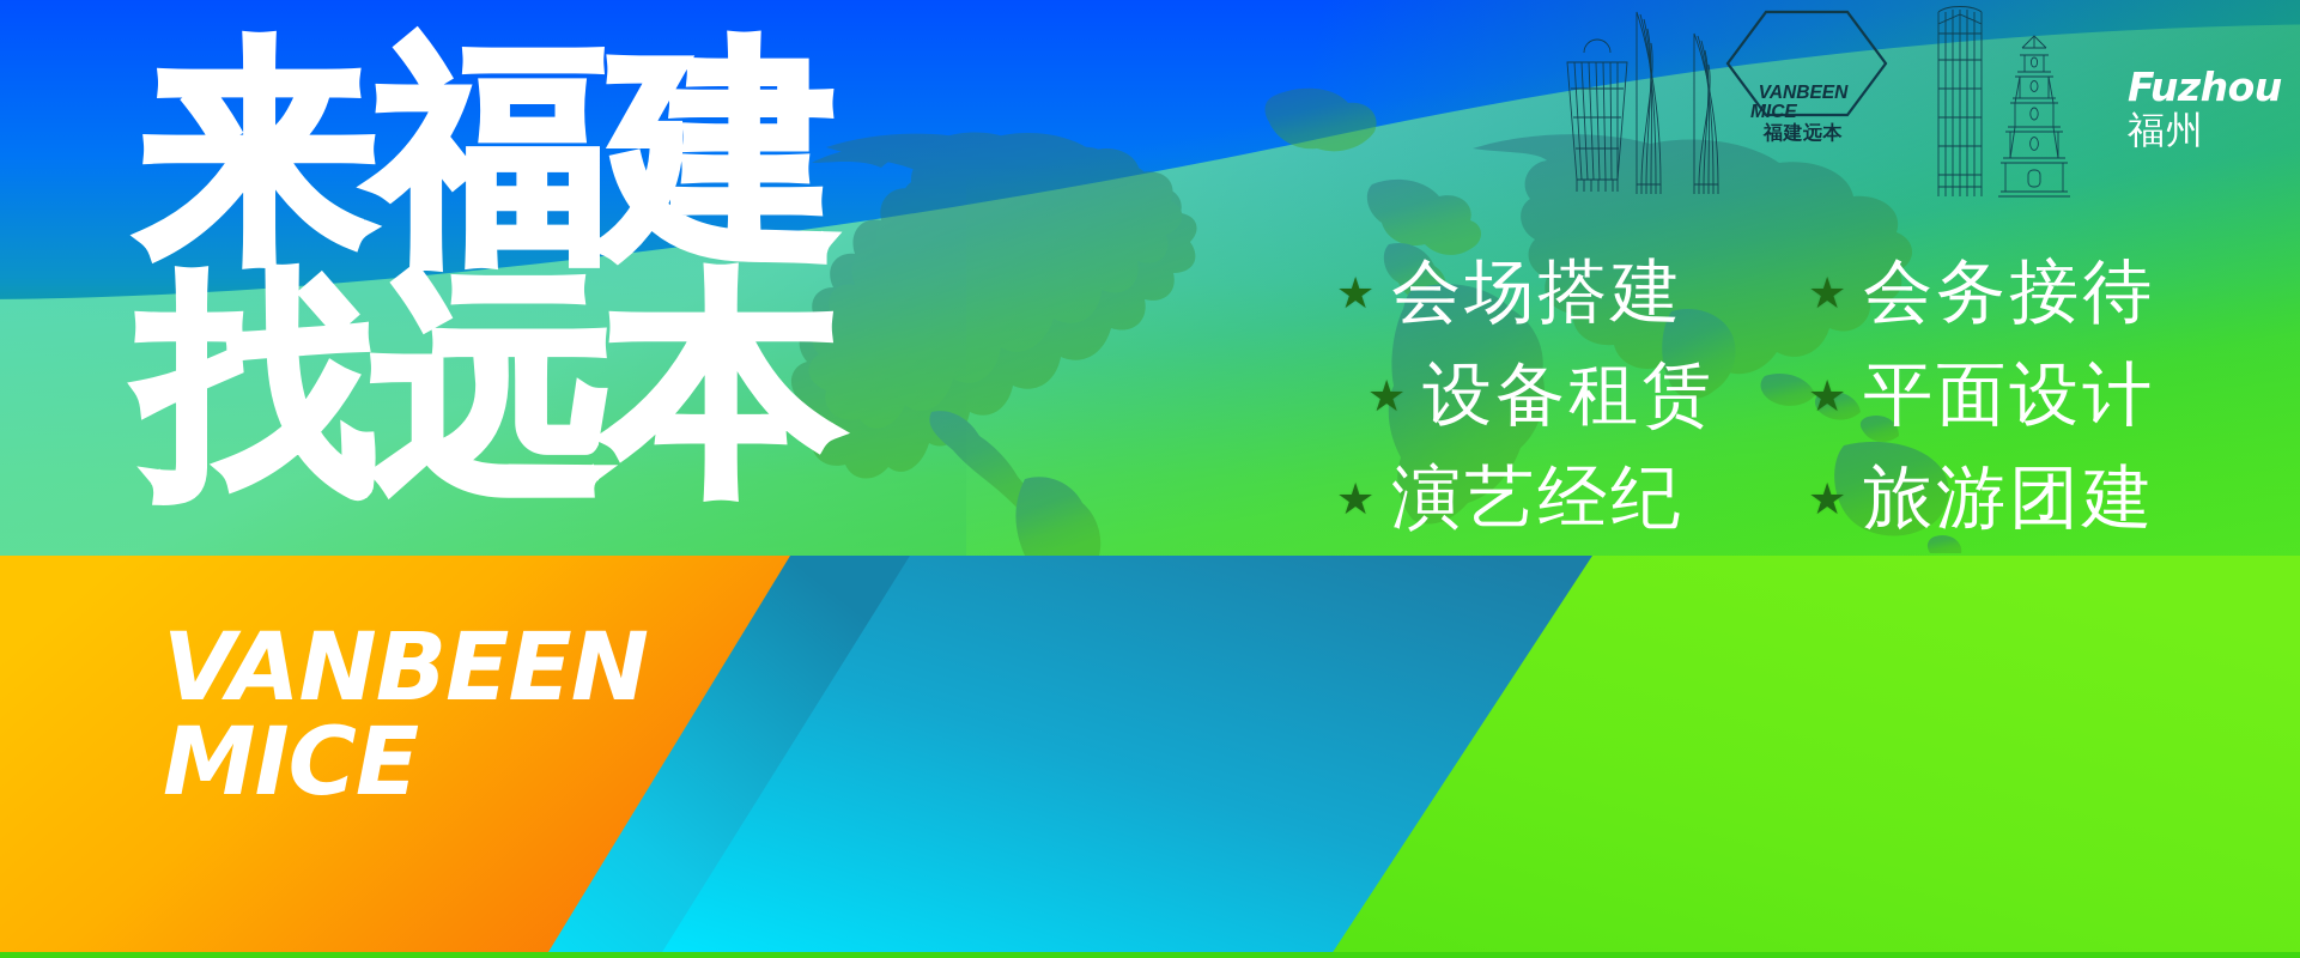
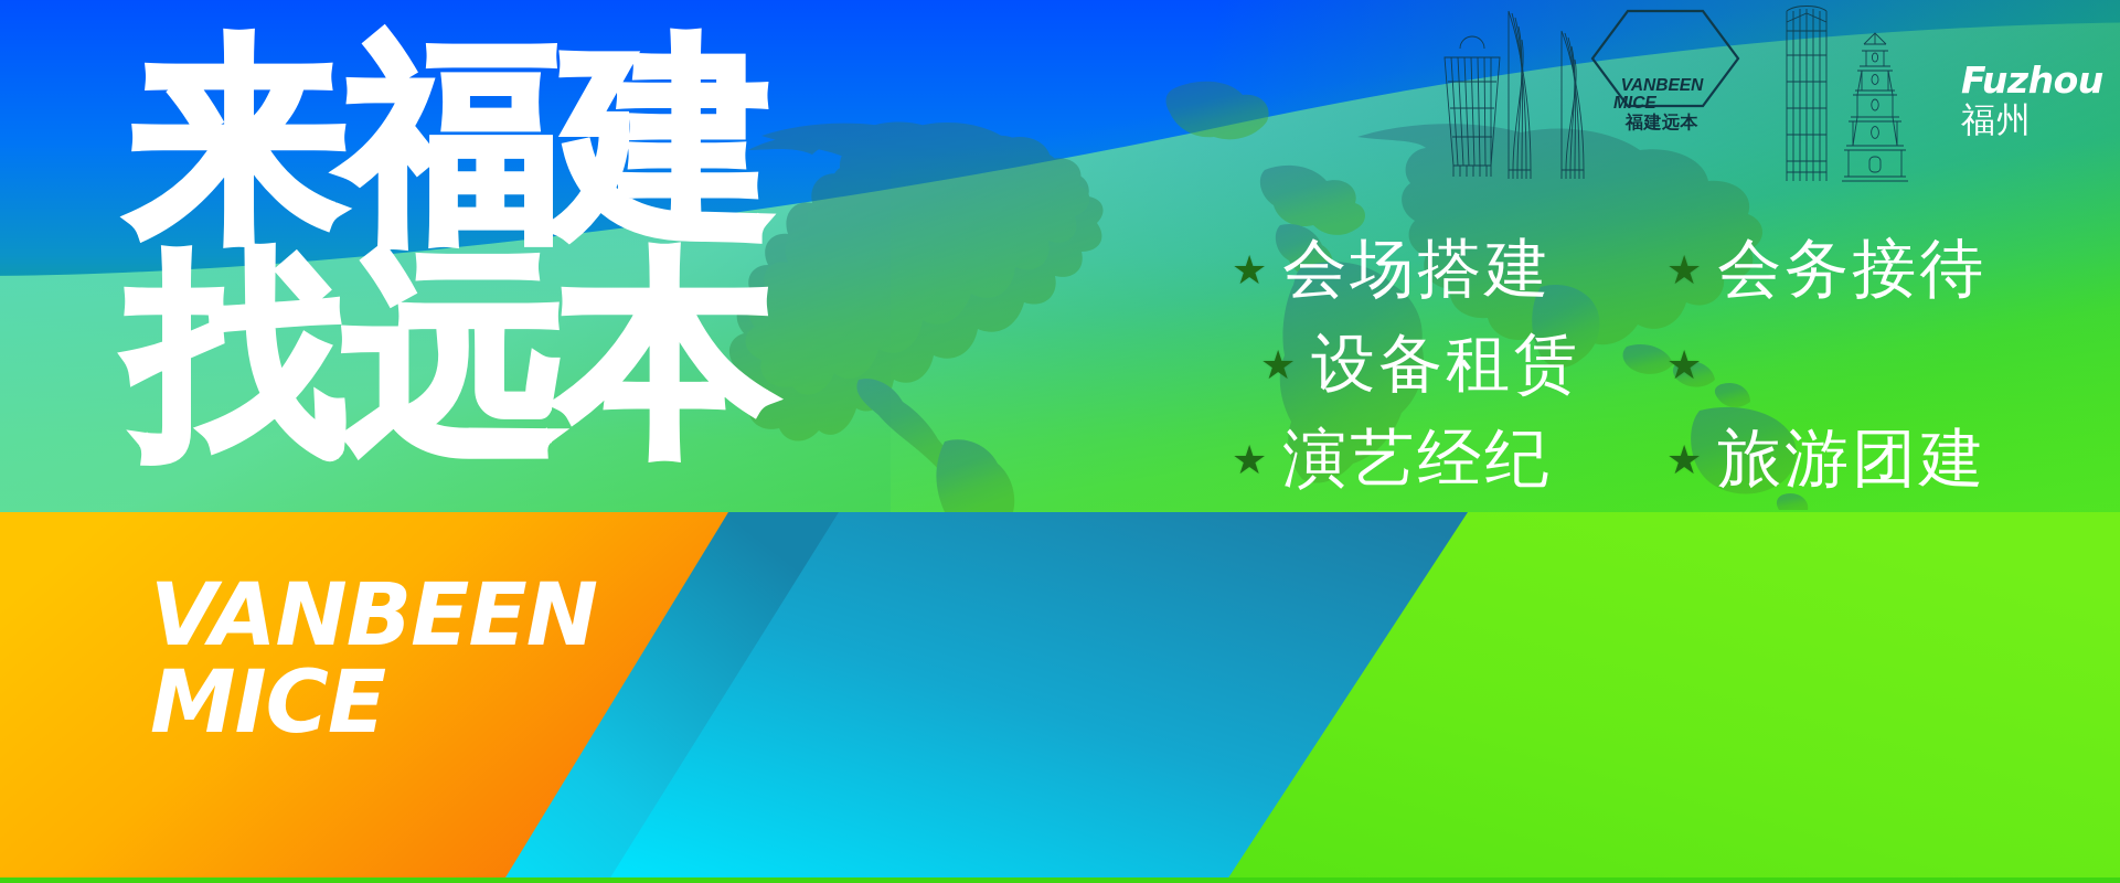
  来福建
  找远本
  ★
  会场搭建
  ★
  会务接待
  ★
  设备租赁
  ★
- 平面设计
  ★
  演艺经纪
  ★
  旅游团建
  VANBEEN
  MICE
  福建远本
  Fuzhou
  福州
  VANBEEN
  MICE
